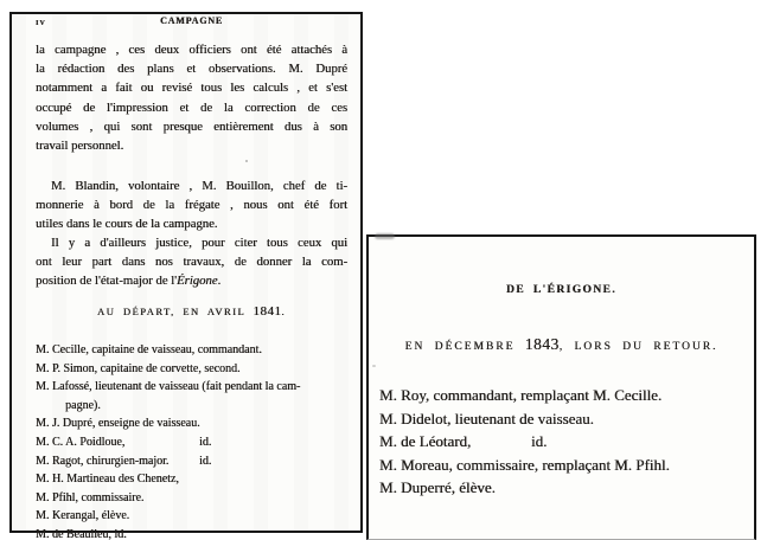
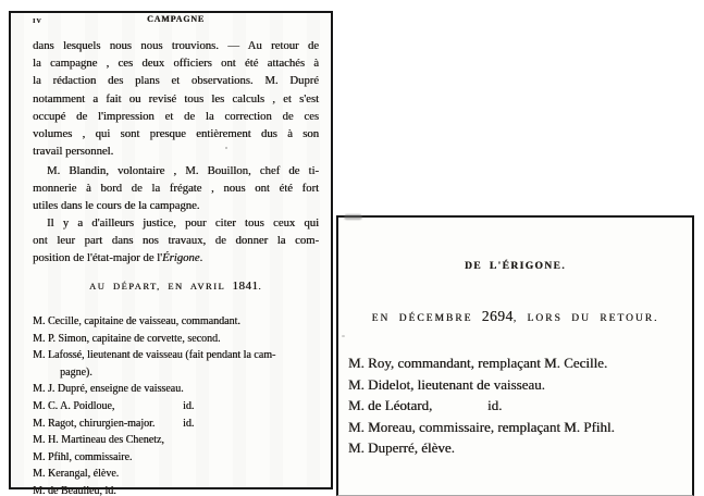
  iv
  CAMPAGNE
+ dans lesquels nous nous trouvions. — Au retour de
  la campagne , ces deux officiers ont été attachés à
  la rédaction des plans et observations. M. Dupré
  notamment a fait ou revisé tous les calculs , et s'est
  occupé de l'impression et de la correction de ces
  volumes , qui sont presque entièrement dus à son
  travail personnel.
  M. Blandin, volontaire , M. Bouillon, chef de ti-
  monnerie à bord de la frégate , nous ont été fort
  utiles dans le cours de la campagne.
  Il y a d'ailleurs justice, pour citer tous ceux qui
  ont leur part dans nos travaux, de donner la com-
  position de l'état-major de l'Érigone.
  AU DÉPART, EN AVRIL 1841.
  M. Cecille, capitaine de vaisseau, commandant.
  M. P. Simon, capitaine de corvette, second.
  M. Lafossé, lieutenant de vaisseau (fait pendant la cam-
  pagne).
  M. J. Dupré, enseigne de vaisseau.
  M. C. A. Poidloue,
  id.
  M. Ragot, chirurgien-major.
  id.
  M. H. Martineau des Chenetz,
  M. Pfihl, commissaire.
  M. Kerangal, élève.
  M. de Beaulieu, id.
  DE L'ÉRIGONE.
- EN DÉCEMBRE 1843, LORS DU RETOUR.
+ EN DÉCEMBRE 2694, LORS DU RETOUR.
  M. Roy, commandant, remplaçant M. Cecille.
  M. Didelot, lieutenant de vaisseau.
  M. de Léotard,
  id.
  M. Moreau, commissaire, remplaçant M. Pfihl.
  M. Duperré, élève.
